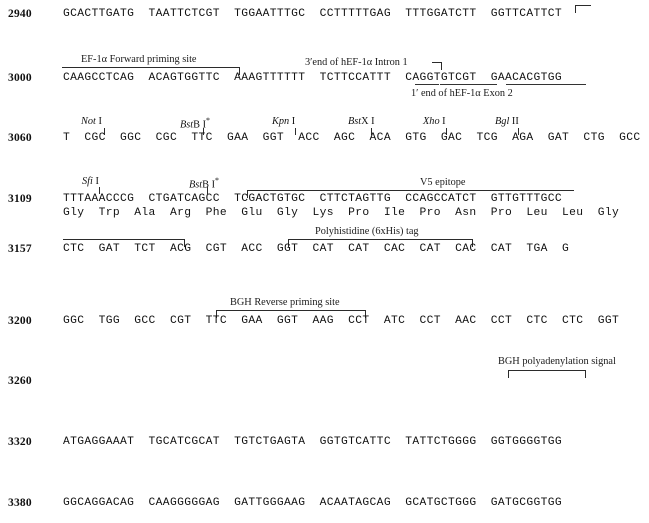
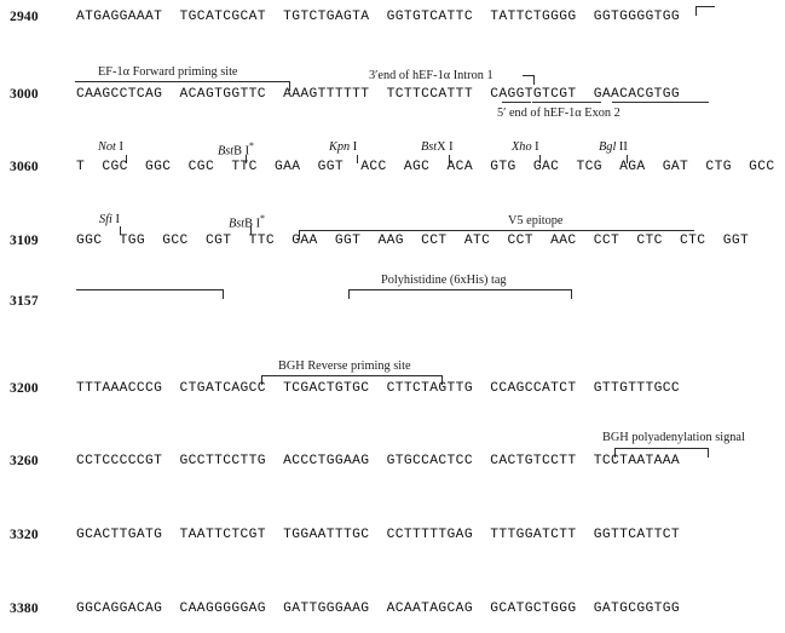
  2940
- GCACTTGATG TAATTCTCGT TGGAATTTGC CCTTTTTGAG TTTGGATCTT GGTTCATTCT
+ ATGAGGAAAT TGCATCGCAT TGTCTGAGTA GGTGTCATTC TATTCTGGGG GGTGGGGTGG
  EF-1α Forward priming site
  3′end of hEF-1α Intron 1
  3000
  CAAGCCTCAG ACAGTGGTTC AAAGTTTTTT TCTTCCATTT CAGGTGTCGT GAACACGTGG
- 1′ end of hEF-1α Exon 2
+ 5′ end of hEF-1α Exon 2
  Not I
  BstB I*
  Kpn I
  BstX I
  Xho I
  Bgl II
  3060
  T CGC GGC CGC TTC GAA GGT ACC AGC ACA GTG GAC TCG AGA GAT CTG GCC
  Sfi I
  BstB I*
  V5 epitope
  3109
- TTTAAACCCG CTGATCAGCC TCGACTGTGC CTTCTAGTTG CCAGCCATCT GTTGTTTGCC
+ GGC TGG GCC CGT TTC GAA GGT AAG CCT ATC CCT AAC CCT CTC CTC GGT
- Gly Trp Ala Arg Phe Glu Gly Lys Pro Ile Pro Asn Pro Leu Leu Gly
  Polyhistidine (6xHis) tag
  3157
- CTC GAT TCT ACG CGT ACC GGT CAT CAT CAC CAT CAC CAT TGA G
  BGH Reverse priming site
  3200
- GGC TGG GCC CGT TTC GAA GGT AAG CCT ATC CCT AAC CCT CTC CTC GGT
+ TTTAAACCCG CTGATCAGCC TCGACTGTGC CTTCTAGTTG CCAGCCATCT GTTGTTTGCC
  BGH polyadenylation signal
  3260
+ CCTCCCCCGT GCCTTCCTTG ACCCTGGAAG GTGCCACTCC CACTGTCCTT TCCTAATAAA
  3320
- ATGAGGAAAT TGCATCGCAT TGTCTGAGTA GGTGTCATTC TATTCTGGGG GGTGGGGTGG
+ GCACTTGATG TAATTCTCGT TGGAATTTGC CCTTTTTGAG TTTGGATCTT GGTTCATTCT
  3380
  GGCAGGACAG CAAGGGGGAG GATTGGGAAG ACAATAGCAG GCATGCTGGG GATGCGGTGG
